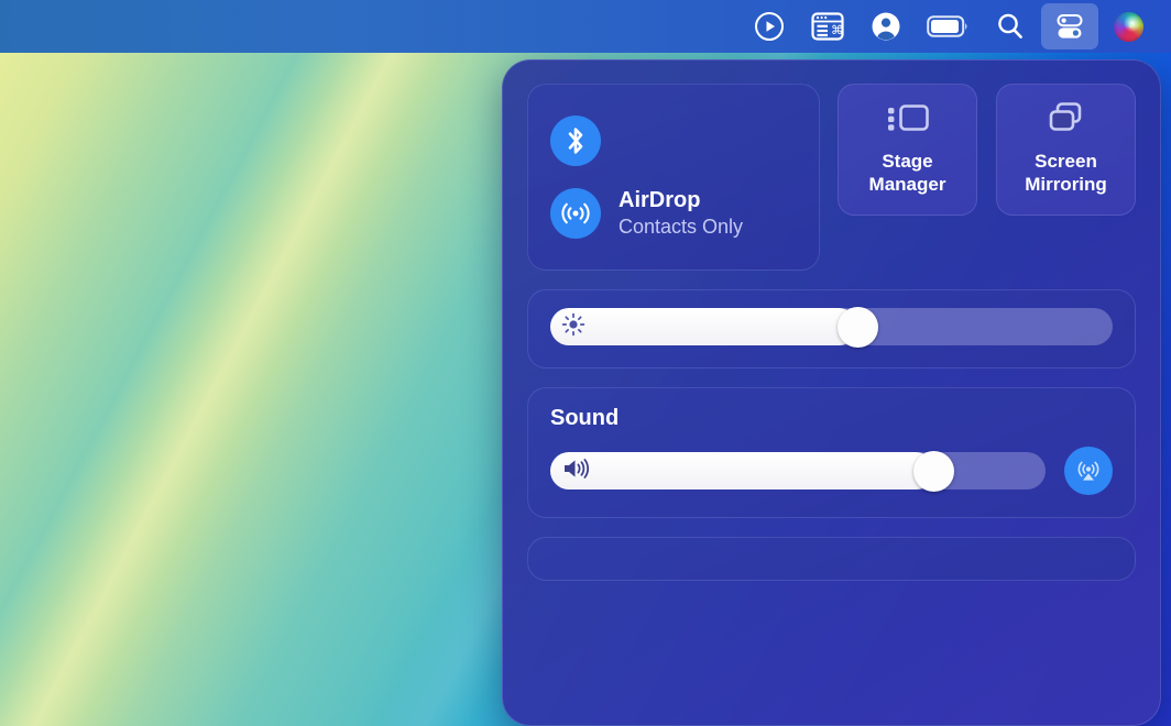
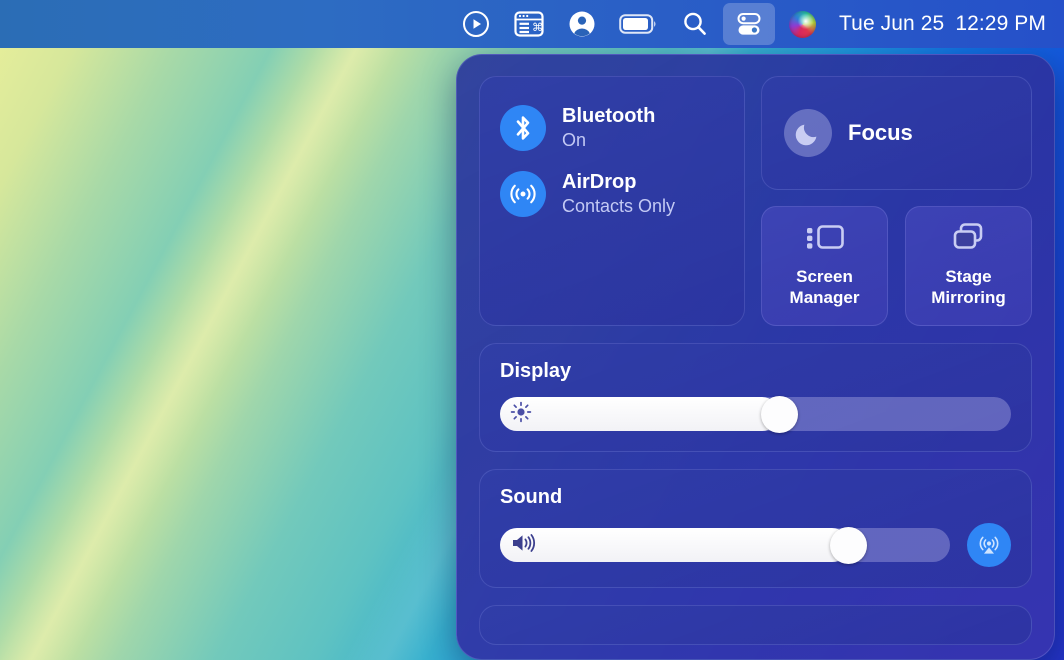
  ⌘
+ Tue Jun 25 12:29 PM
+ Bluetooth
+ On
  AirDrop
  Contacts Only
+ Focus
- Stage
+ Screen
  Manager
- Screen
+ Stage
  Mirroring
+ Display
  Sound
